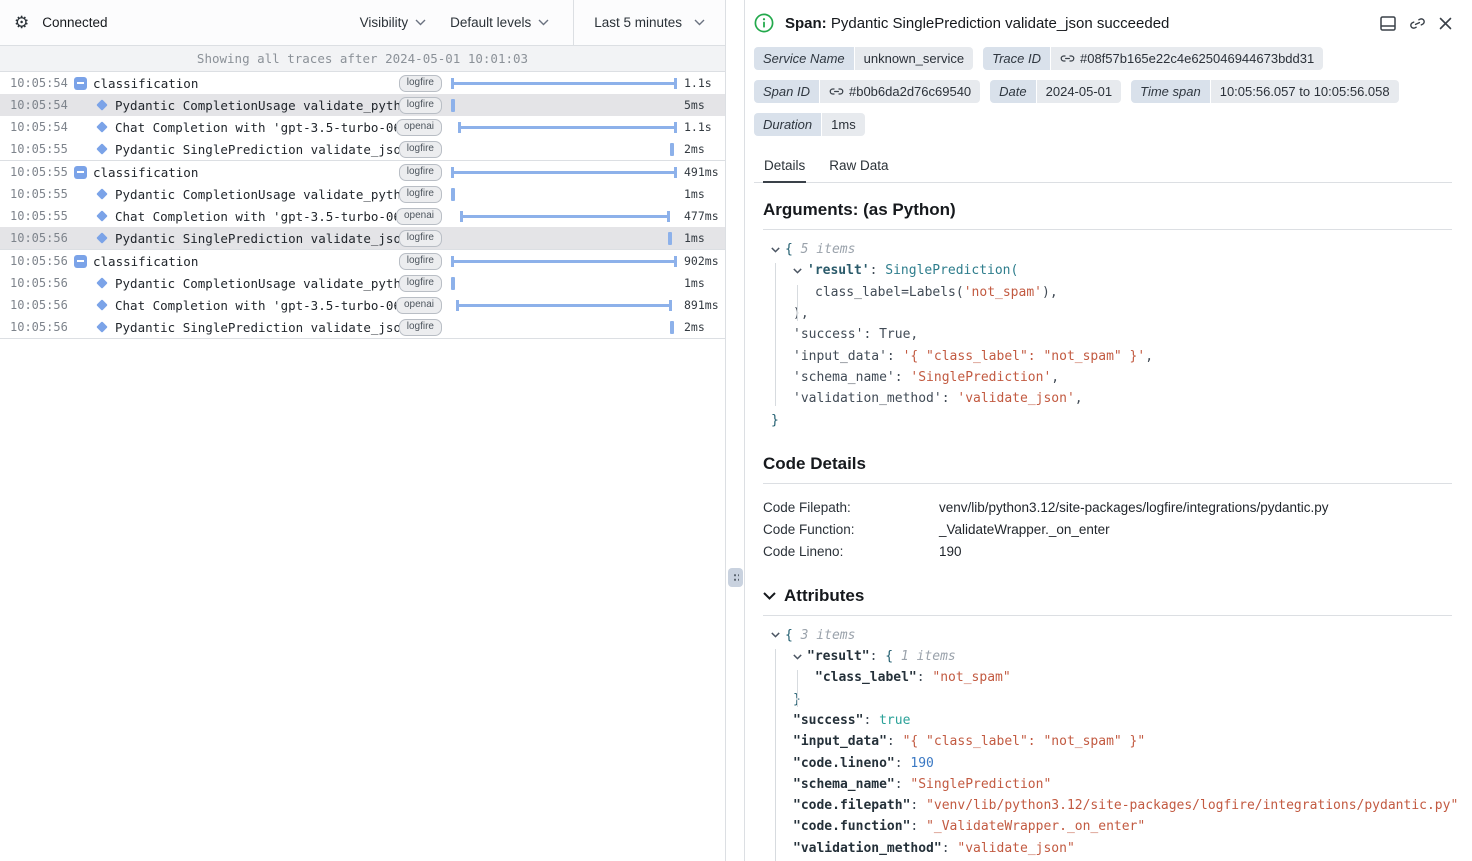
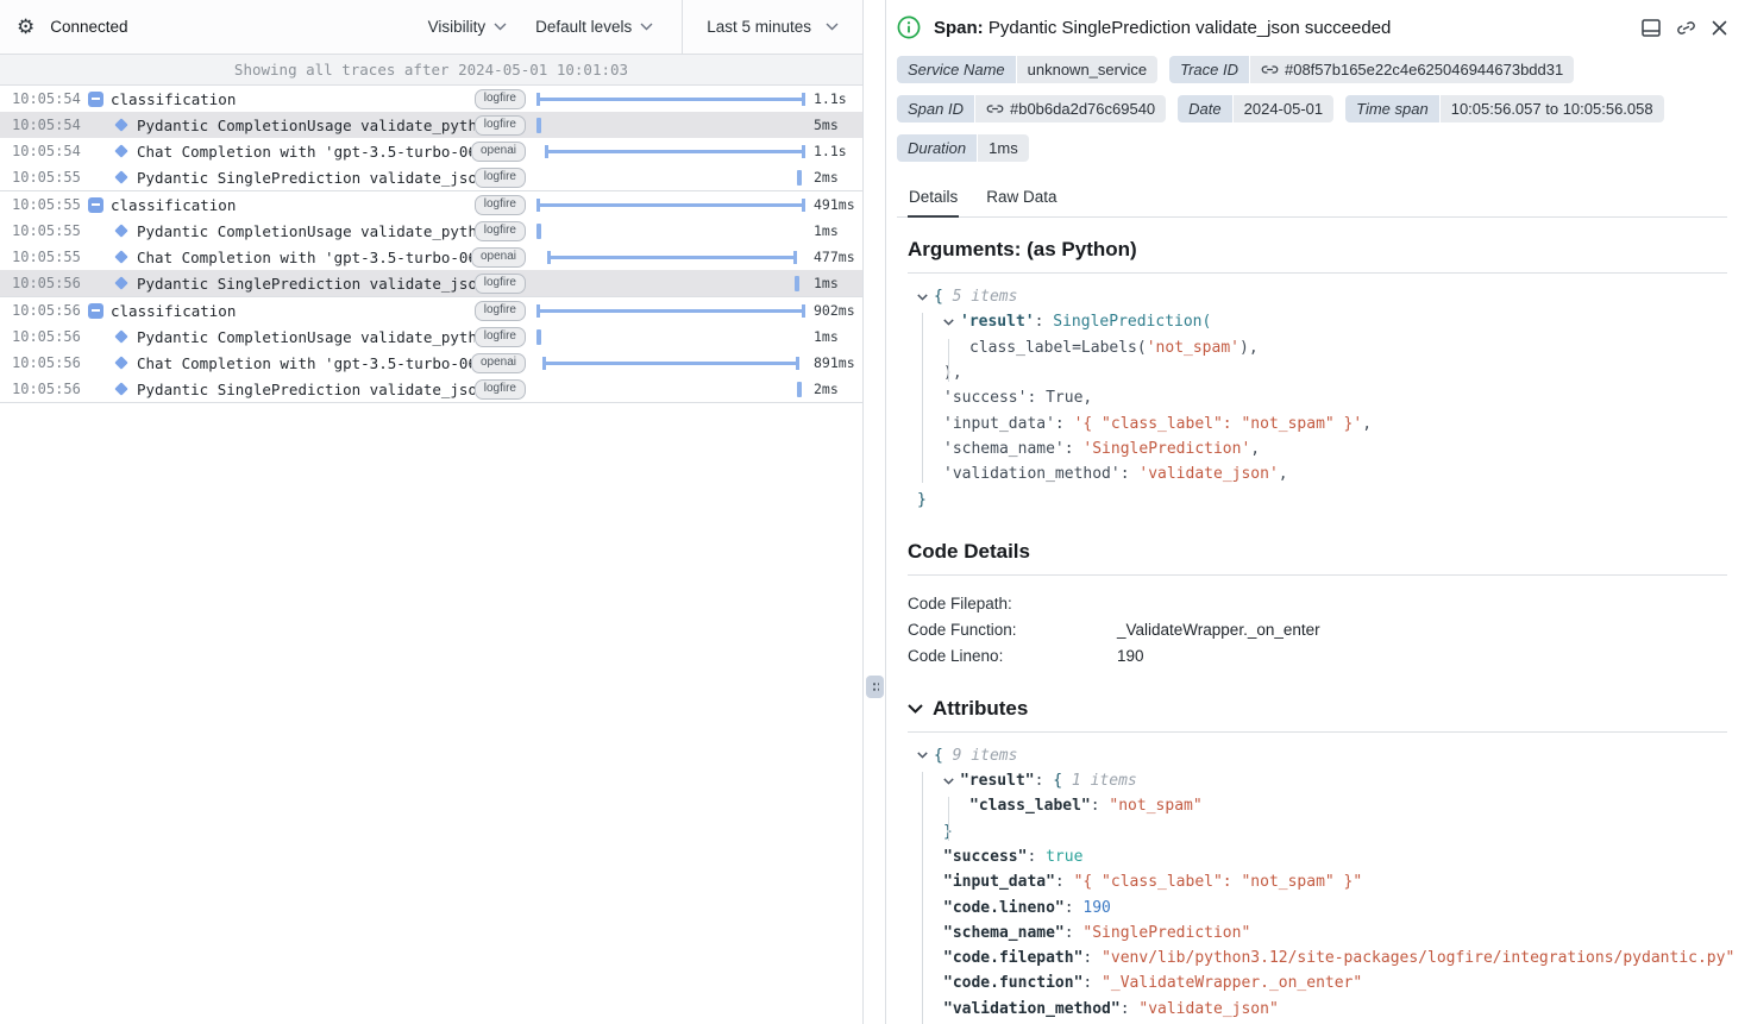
  ⚙
  Connected
  Visibility
  Default levels
  Last 5 minutes
  Showing all traces after 2024-05-01 10:01:03
  10:05:54
  classification
  logfire
  1.1s
  10:05:54
  Pydantic CompletionUsage validate_pyth
  logfire
  5ms
  10:05:54
  Chat Completion with 'gpt-3.5-turbo-0
  openai
  1.1s
  10:05:55
  Pydantic SinglePrediction validate_jso
  logfire
  2ms
  10:05:55
  classification
  logfire
  491ms
  10:05:55
  Pydantic CompletionUsage validate_pyth
  logfire
  1ms
  10:05:55
  Chat Completion with 'gpt-3.5-turbo-0
  openai
  477ms
  10:05:56
  Pydantic SinglePrediction validate_jso
  logfire
  1ms
  10:05:56
  classification
  logfire
  902ms
  10:05:56
  Pydantic CompletionUsage validate_pyth
  logfire
  1ms
  10:05:56
  Chat Completion with 'gpt-3.5-turbo-0
  openai
  891ms
  10:05:56
  Pydantic SinglePrediction validate_jso
  logfire
  2ms
  Span: Pydantic SinglePrediction validate_json succeeded
  Service Name
  unknown_service
  Trace ID
  #08f57b165e22c4e625046944673bdd31
  Span ID
  #b0b6da2d76c69540
  Date
  2024-05-01
  Time span
  10:05:56.057 to 10:05:56.058
  Duration
  1ms
  Details
  Raw Data
  Arguments: (as Python)
  {
  5 items
  'result'
  :
  SinglePrediction(
  class_label=Labels(
  'not_spam'
  ),
  'success'
  : True,
  'input_data'
  :
  '{ "class_label": "not_spam" }'
  ,
  'schema_name'
  :
  'SinglePrediction'
  ,
  'validation_method'
  :
  'validate_json'
  ,
  }
  Code Details
  Code Filepath:
- venv/lib/python3.12/site-packages/logfire/integrations/pydantic.py
  Code Function:
  _ValidateWrapper._on_enter
  Code Lineno:
  190
  Attributes
  {
- 3 items
+ 9 items
  "result"
  :
  {
  1 items
  "class_label"
  :
  "not_spam"
  "success"
  :
  true
  "input_data"
  :
  "{ "class_label": "not_spam" }"
  "code.lineno"
  :
  190
  "schema_name"
  :
  "SinglePrediction"
  "code.filepath"
  :
  "venv/lib/python3.12/site-packages/logfire/integrations/pydantic.py"
  "code.function"
  :
  "_ValidateWrapper._on_enter"
  "validation_method"
  :
  "validate_json"
